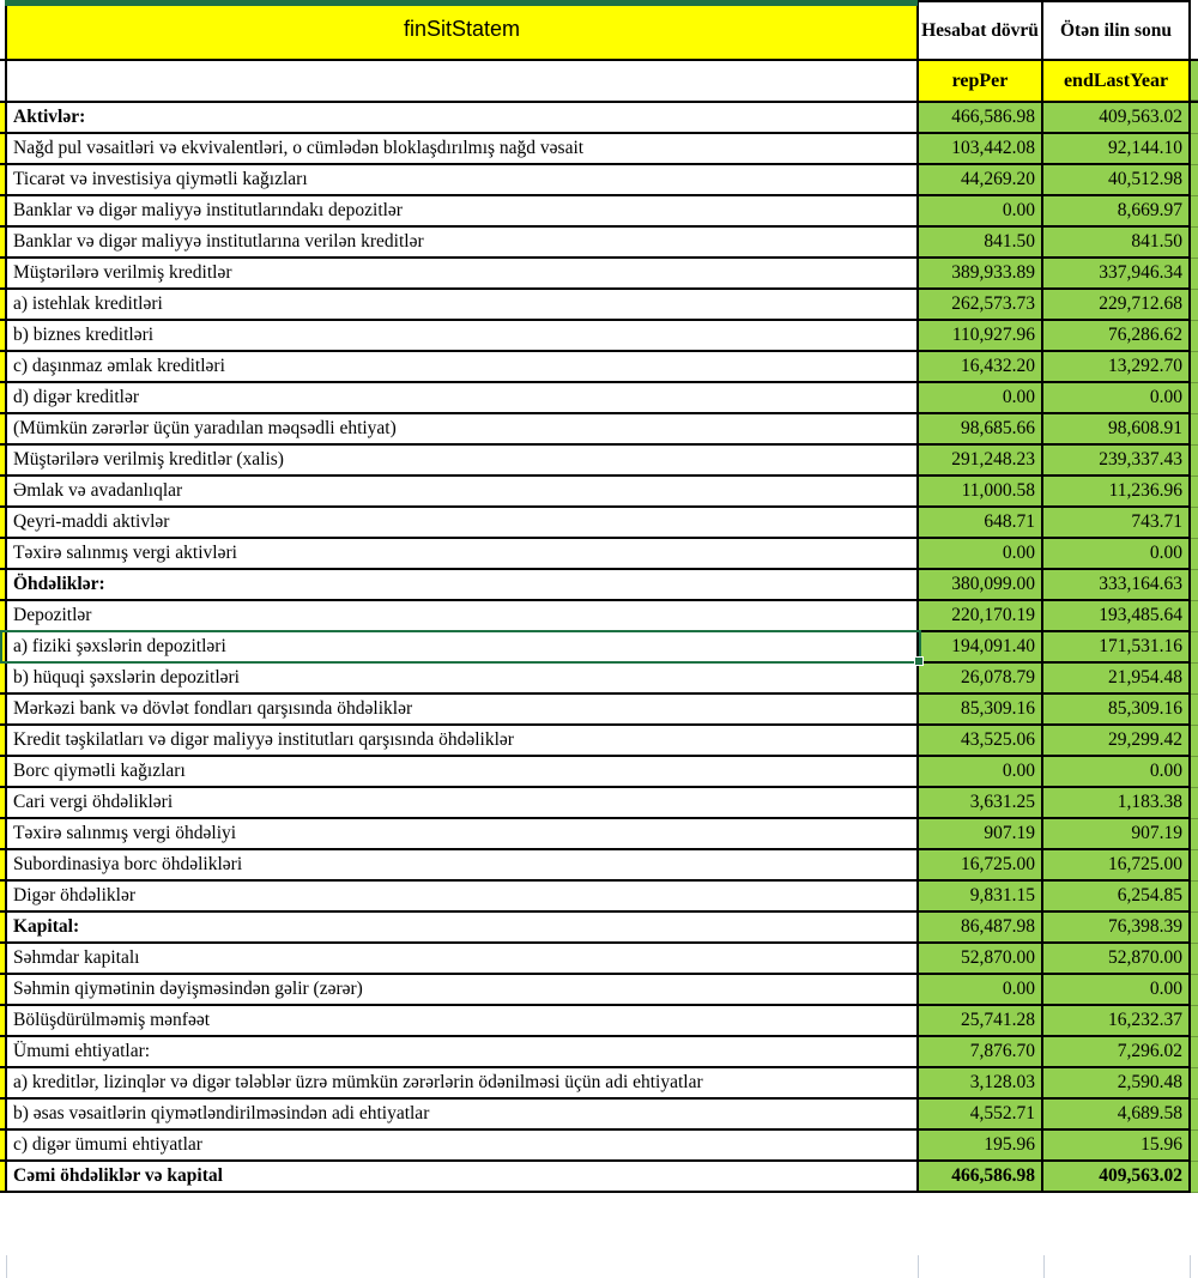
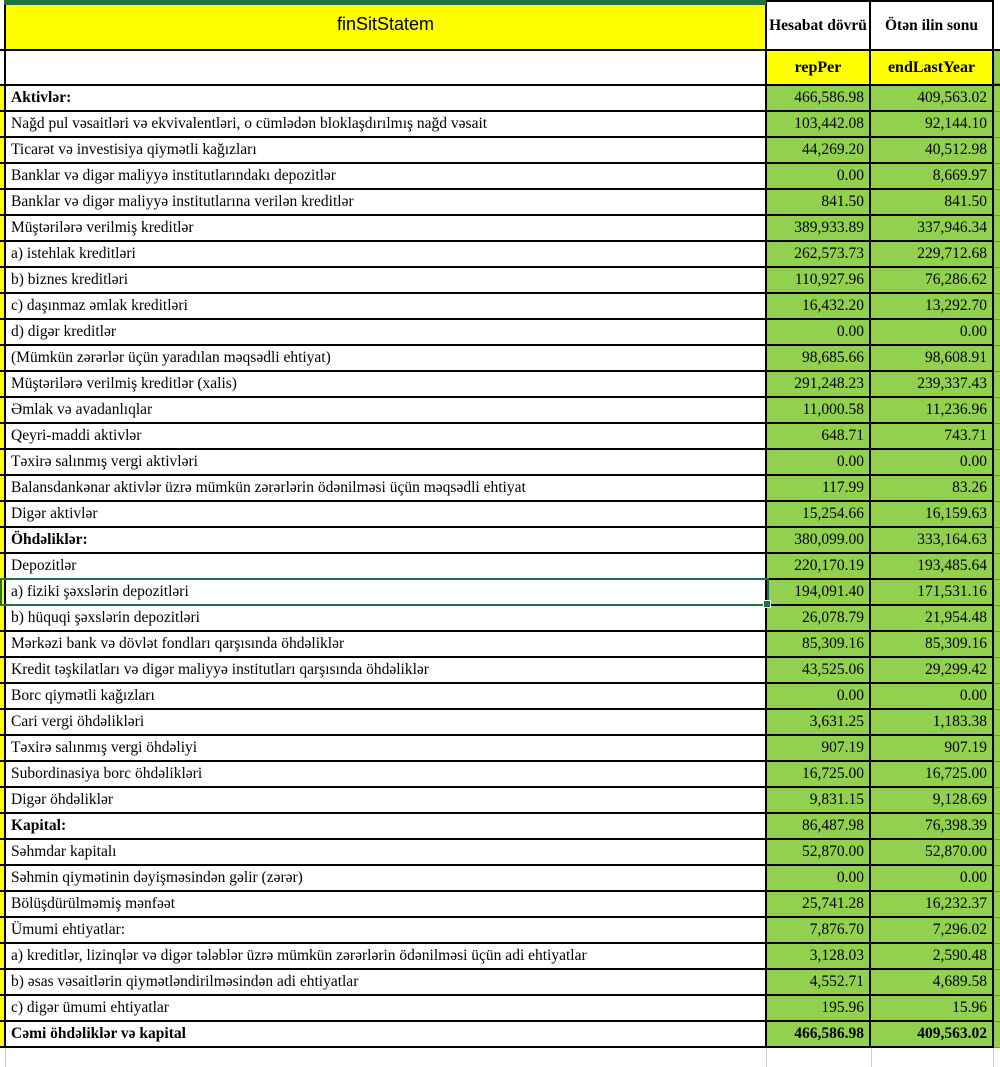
  finSitStatem
  Hesabat dövrü
  Ötən ilin sonu
  repPer
  endLastYear
  Aktivlər:
  466,586.98
  409,563.02
  Nağd pul vəsaitləri və ekvivalentləri, o cümlədən bloklaşdırılmış nağd vəsait
  103,442.08
  92,144.10
  Ticarət və investisiya qiymətli kağızları
  44,269.20
  40,512.98
  Banklar və digər maliyyə institutlarındakı depozitlər
  0.00
  8,669.97
  Banklar və digər maliyyə institutlarına verilən kreditlər
  841.50
  841.50
  Müştərilərə verilmiş kreditlər
  389,933.89
  337,946.34
  a) istehlak kreditləri
  262,573.73
  229,712.68
  b) biznes kreditləri
  110,927.96
  76,286.62
  c) daşınmaz əmlak kreditləri
  16,432.20
  13,292.70
  d) digər kreditlər
  0.00
  0.00
  (Mümkün zərərlər üçün yaradılan məqsədli ehtiyat)
  98,685.66
  98,608.91
  Müştərilərə verilmiş kreditlər (xalis)
  291,248.23
  239,337.43
  Əmlak və avadanlıqlar
  11,000.58
  11,236.96
  Qeyri-maddi aktivlər
  648.71
  743.71
  Təxirə salınmış vergi aktivləri
  0.00
  0.00
+ Balansdankənar aktivlər üzrə mümkün zərərlərin ödənilməsi üçün məqsədli ehtiyat
+ 117.99
+ 83.26
+ Digər aktivlər
+ 15,254.66
+ 16,159.63
  Öhdəliklər:
  380,099.00
  333,164.63
  Depozitlər
  220,170.19
  193,485.64
  a) fiziki şəxslərin depozitləri
  194,091.40
  171,531.16
  b) hüquqi şəxslərin depozitləri
  26,078.79
  21,954.48
  Mərkəzi bank və dövlət fondları qarşısında öhdəliklər
  85,309.16
  85,309.16
  Kredit təşkilatları və digər maliyyə institutları qarşısında öhdəliklər
  43,525.06
  29,299.42
  Borc qiymətli kağızları
  0.00
  0.00
  Cari vergi öhdəlikləri
  3,631.25
  1,183.38
  Təxirə salınmış vergi öhdəliyi
  907.19
  907.19
  Subordinasiya borc öhdəlikləri
  16,725.00
  16,725.00
  Digər öhdəliklər
  9,831.15
- 6,254.85
+ 9,128.69
  Kapital:
  86,487.98
  76,398.39
  Səhmdar kapitalı
  52,870.00
  52,870.00
  Səhmin qiymətinin dəyişməsindən gəlir (zərər)
  0.00
  0.00
  Bölüşdürülməmiş mənfəət
  25,741.28
  16,232.37
  Ümumi ehtiyatlar:
  7,876.70
  7,296.02
  a) kreditlər, lizinqlər və digər tələblər üzrə mümkün zərərlərin ödənilməsi üçün adi ehtiyatlar
  3,128.03
  2,590.48
  b) əsas vəsaitlərin qiymətləndirilməsindən adi ehtiyatlar
  4,552.71
  4,689.58
  c) digər ümumi ehtiyatlar
  195.96
  15.96
  Cəmi öhdəliklər və kapital
  466,586.98
  409,563.02
